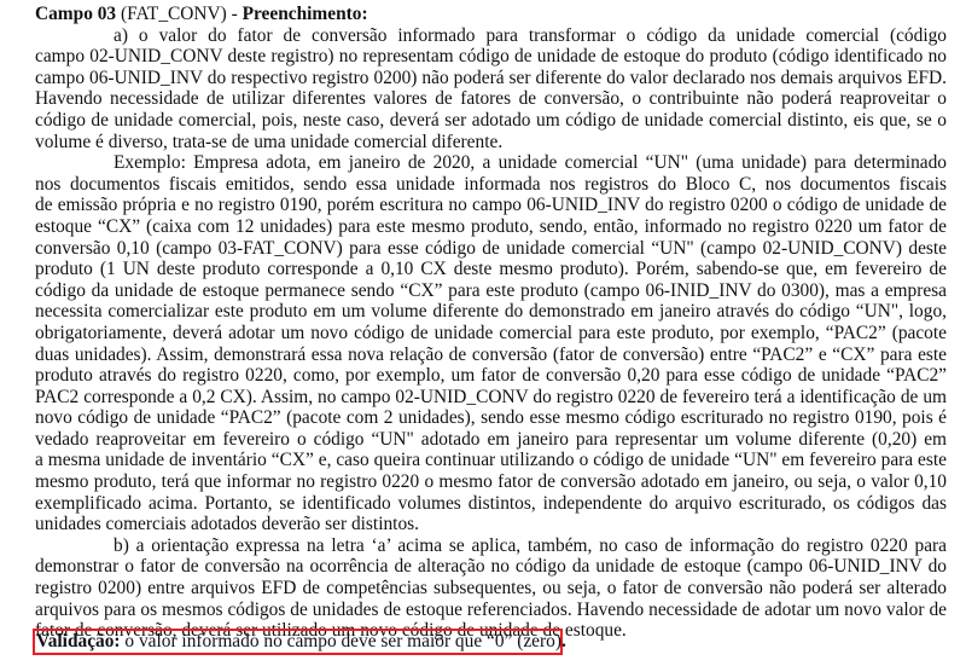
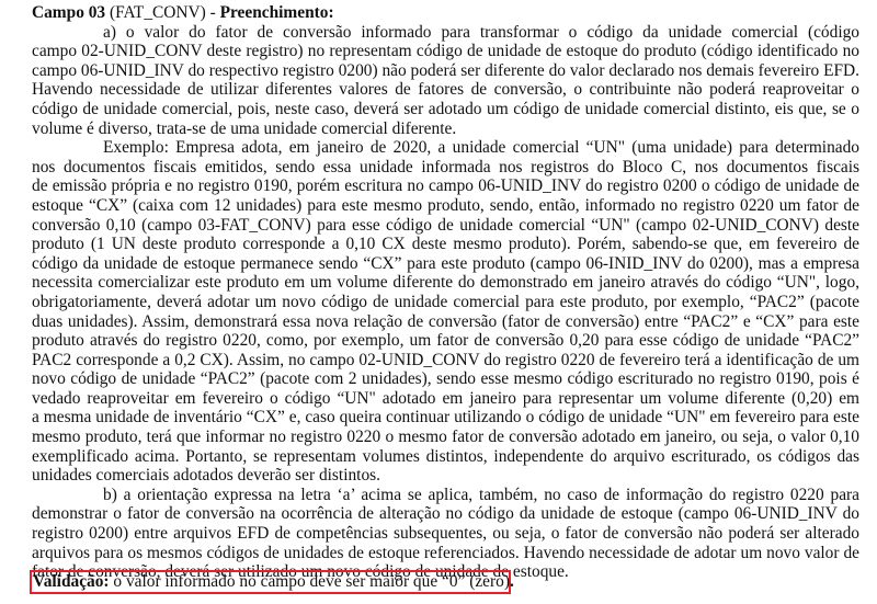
  Campo 03 (FAT_CONV) - Preenchimento:
  a) o valor do fator de conversão informado para transformar o código da unidade comercial (código
  campo 02-UNID_CONV deste registro) no representam código de unidade de estoque do produto (código identificado no
- campo 06-UNID_INV do respectivo registro 0200) não poderá ser diferente do valor declarado nos demais arquivos EFD.
+ campo 06-UNID_INV do respectivo registro 0200) não poderá ser diferente do valor declarado nos demais fevereiro EFD.
  Havendo necessidade de utilizar diferentes valores de fatores de conversão, o contribuinte não poderá reaproveitar o
  código de unidade comercial, pois, neste caso, deverá ser adotado um código de unidade comercial distinto, eis que, se o
  volume é diverso, trata-se de uma unidade comercial diferente.
  Exemplo: Empresa adota, em janeiro de 2020, a unidade comercial “UN" (uma unidade) para determinado
  nos documentos fiscais emitidos, sendo essa unidade informada nos registros do Bloco C, nos documentos fiscais
  de emissão própria e no registro 0190, porém escritura no campo 06-UNID_INV do registro 0200 o código de unidade de
  estoque “CX” (caixa com 12 unidades) para este mesmo produto, sendo, então, informado no registro 0220 um fator de
  conversão 0,10 (campo 03-FAT_CONV) para esse código de unidade comercial “UN" (campo 02-UNID_CONV) deste
  produto (1 UN deste produto corresponde a 0,10 CX deste mesmo produto). Porém, sabendo-se que, em fevereiro de
- código da unidade de estoque permanece sendo “CX” para este produto (campo 06-INID_INV do 0300), mas a empresa
+ código da unidade de estoque permanece sendo “CX” para este produto (campo 06-INID_INV do 0200), mas a empresa
  necessita comercializar este produto em um volume diferente do demonstrado em janeiro através do código “UN", logo,
  obrigatoriamente, deverá adotar um novo código de unidade comercial para este produto, por exemplo, “PAC2” (pacote
  duas unidades). Assim, demonstrará essa nova relação de conversão (fator de conversão) entre “PAC2” e “CX” para este
  produto através do registro 0220, como, por exemplo, um fator de conversão 0,20 para esse código de unidade “PAC2”
  PAC2 corresponde a 0,2 CX). Assim, no campo 02-UNID_CONV do registro 0220 de fevereiro terá a identificação de um
  novo código de unidade “PAC2” (pacote com 2 unidades), sendo esse mesmo código escriturado no registro 0190, pois é
  vedado reaproveitar em fevereiro o código “UN" adotado em janeiro para representar um volume diferente (0,20) em
  a mesma unidade de inventário “CX” e, caso queira continuar utilizando o código de unidade “UN" em fevereiro para este
  mesmo produto, terá que informar no registro 0220 o mesmo fator de conversão adotado em janeiro, ou seja, o valor 0,10
- exemplificado acima. Portanto, se identificado volumes distintos, independente do arquivo escriturado, os códigos das
+ exemplificado acima. Portanto, se representam volumes distintos, independente do arquivo escriturado, os códigos das
  unidades comerciais adotados deverão ser distintos.
  b) a orientação expressa na letra ‘a’ acima se aplica, também, no caso de informação do registro 0220 para
  demonstrar o fator de conversão na ocorrência de alteração no código da unidade de estoque (campo 06-UNID_INV do
  registro 0200) entre arquivos EFD de competências subsequentes, ou seja, o fator de conversão não poderá ser alterado
  arquivos para os mesmos códigos de unidades de estoque referenciados. Havendo necessidade de adotar um novo valor de
  fator de conversão, deverá ser utilizado um novo código de unidade de estoque.
  Validação: o valor informado no campo deve ser maior que “0” (zero).
